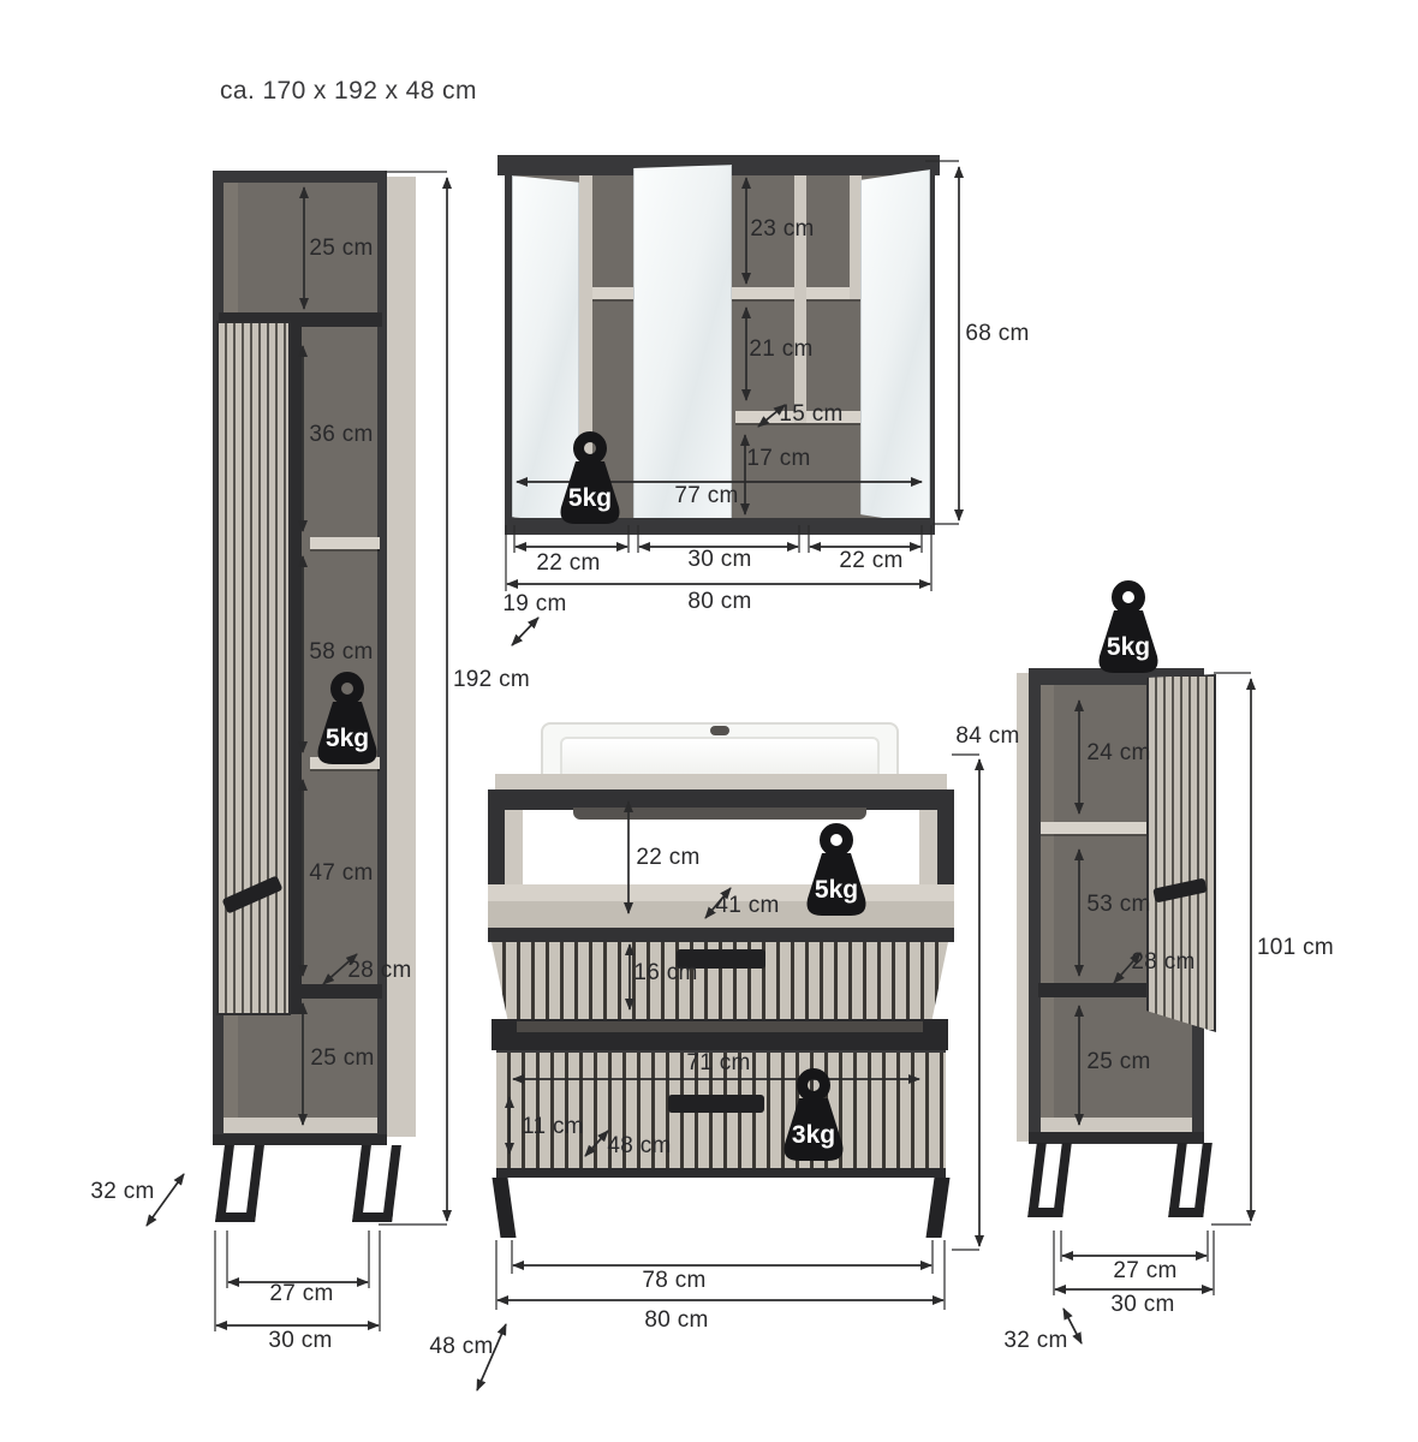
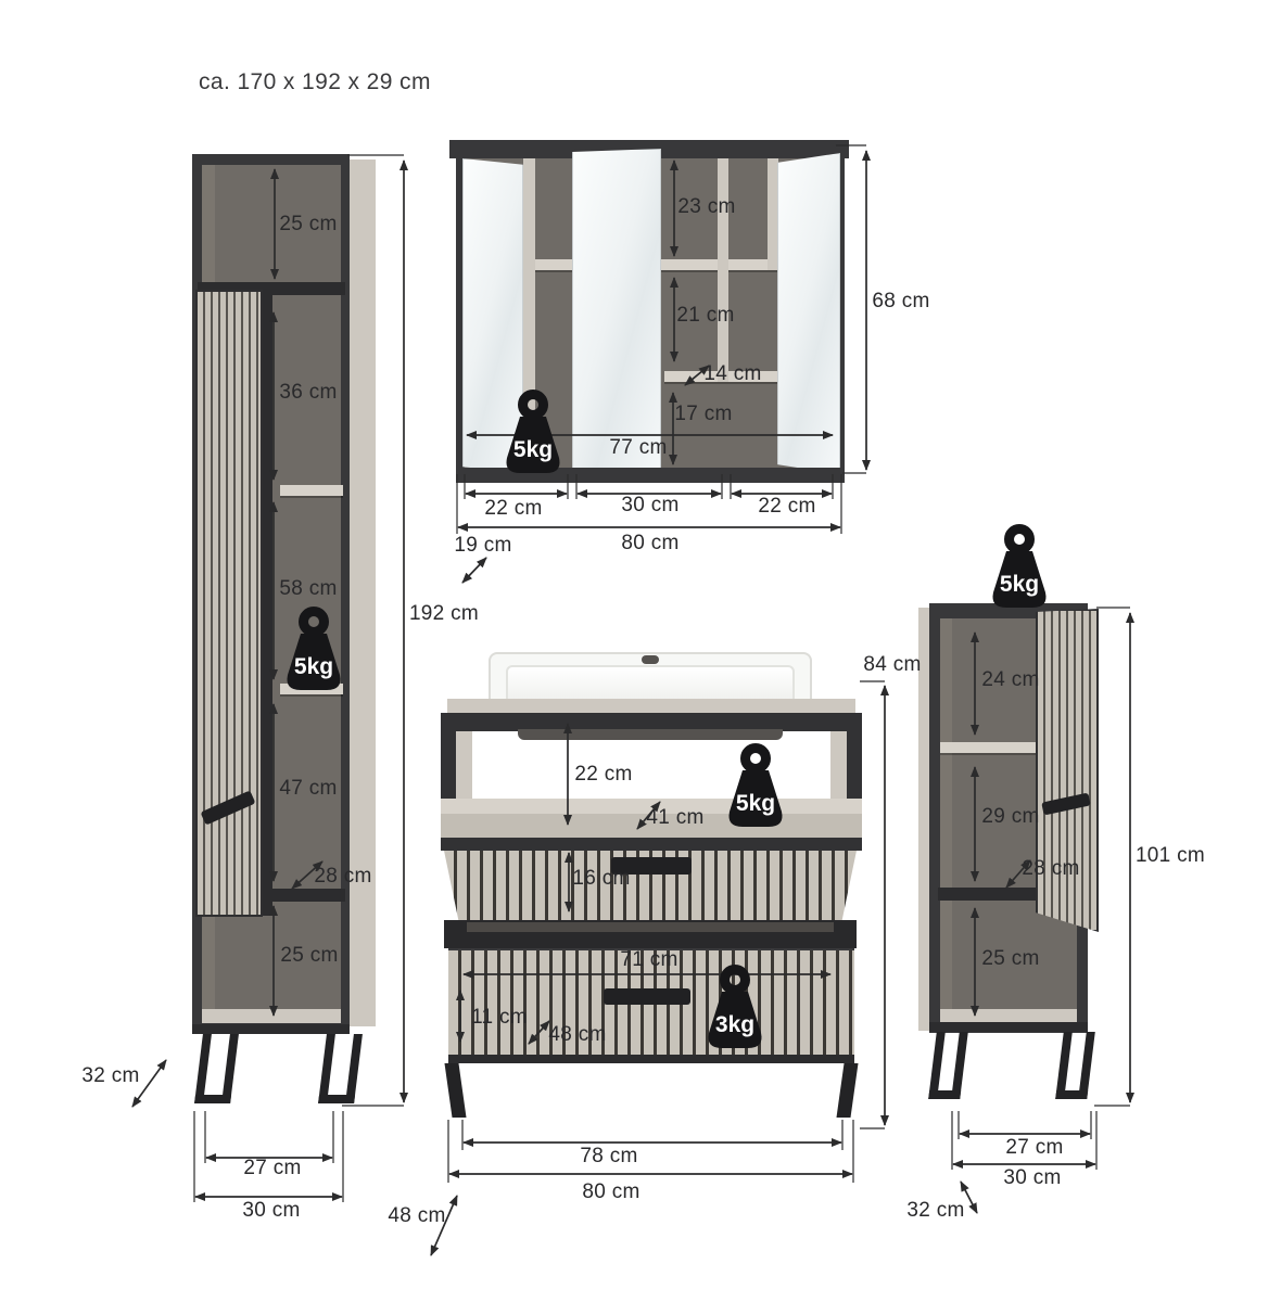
- ca. 170 x 192 x 48 cm
+ ca. 170 x 192 x 29 cm
  5kg
  5kg
  5kg
  3kg
  5kg
  25 cm
  36 cm
  58 cm
  47 cm
  28 cm
  25 cm
  192 cm
  32 cm
  27 cm
  30 cm
  23 cm
  21 cm
- 15 cm
+ 14 cm
  17 cm
  77 cm
  68 cm
  22 cm
  30 cm
  22 cm
  80 cm
  19 cm
  84 cm
  22 cm
  41 cm
  16 cm
  71 cm
  11 cm
  48 cm
  78 cm
  80 cm
  48 cm
  24 cm
- 53 cm
+ 29 cm
  28 cm
  101 cm
  25 cm
  27 cm
  30 cm
  32 cm
